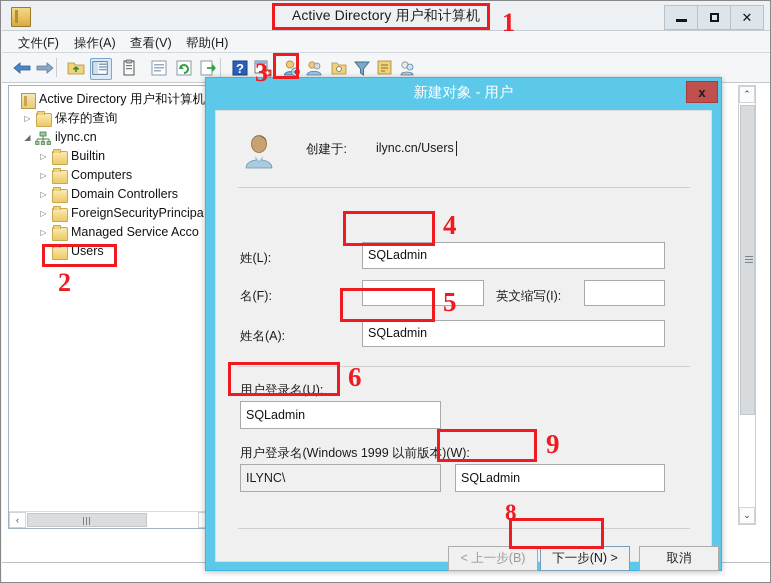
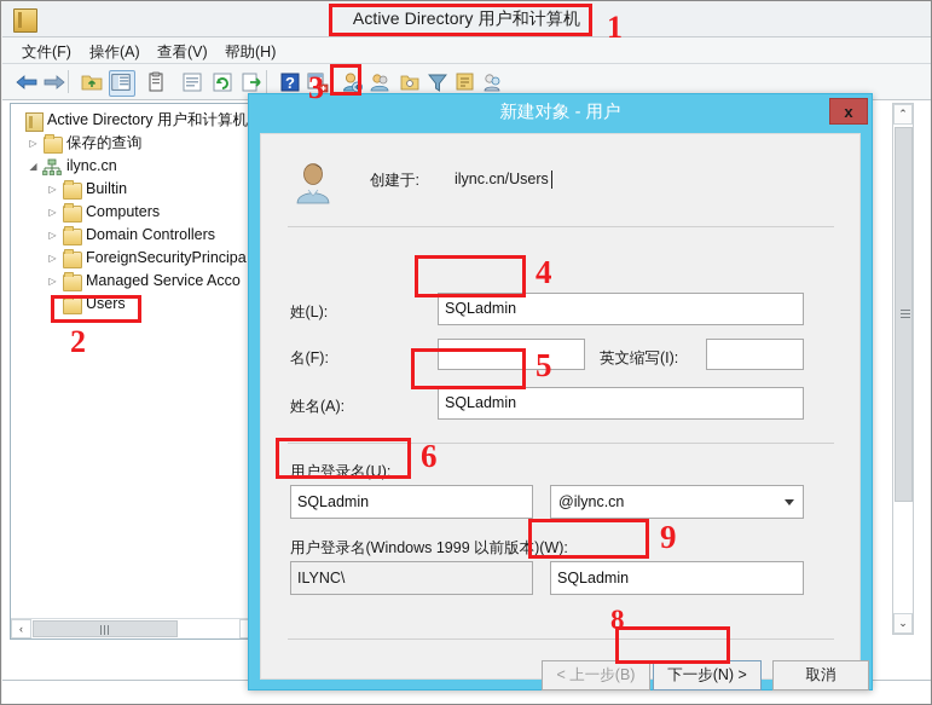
  Active Directory 用户和计算机
- ✕
  文件(F)
  操作(A)
  查看(V)
  帮助(H)
  ?
  Active Directory 用户和计算机
  ▷
  保存的查询
  ◢
  ilync.cn
  ▷
  Builtin
  ▷
  Computers
  ▷
  Domain Controllers
  ▷
  ForeignSecurityPrincipa
  ▷
  Managed Service Acco
  Users
  ‹
  ⌃
  ⌄
  新建对象 - 用户
  x
  创建于:
  ilync.cn/Users
  姓(L):
  SQLadmin
  名(F):
  英文缩写(I):
  姓名(A):
  SQLadmin
  用户登录名(U):
  SQLadmin
+ @ilync.cn
  用户登录名(Windows 1999 以前版本)(W):
  ILYNC\
  SQLadmin
  < 上一步(B)
  下一步(N) >
  取消
  1
  2
  3
  4
  5
  6
  9
  8
